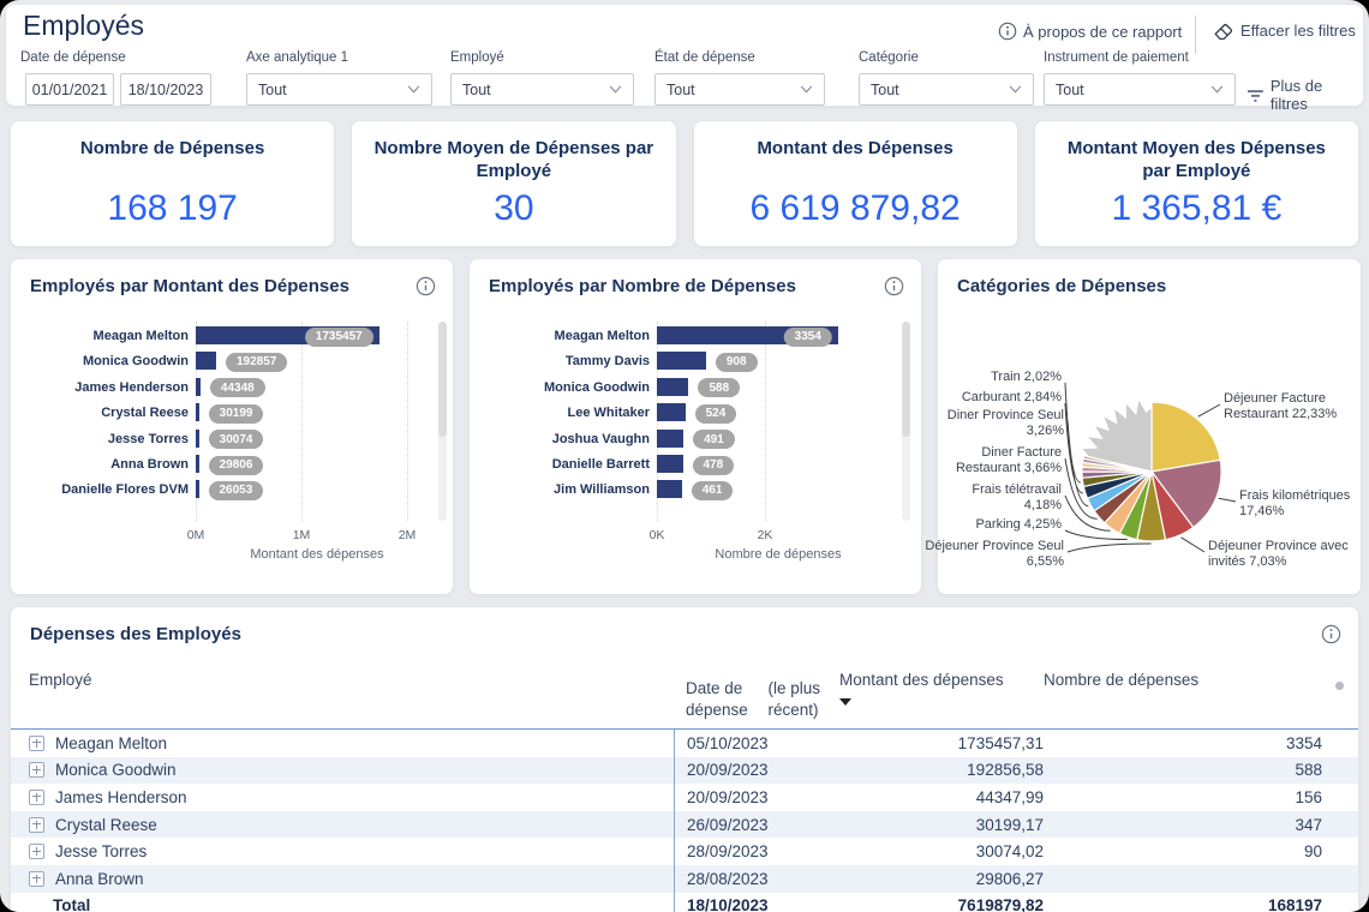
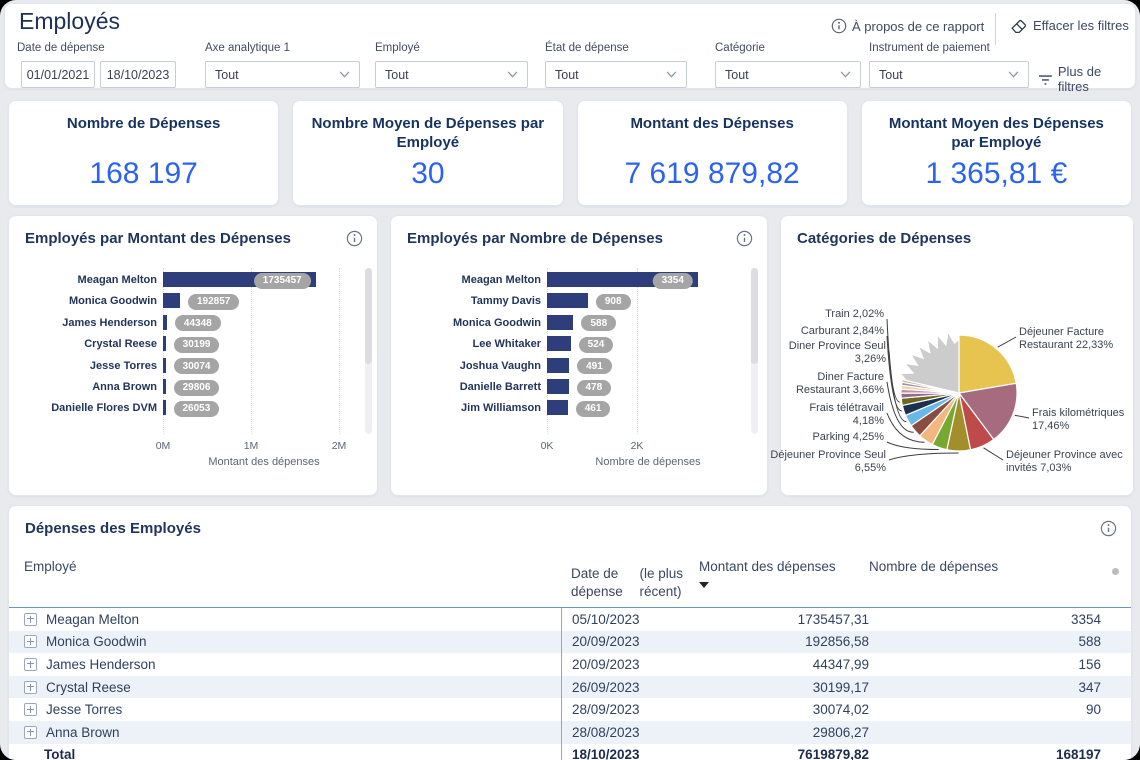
  Employés
  À propos de ce rapport
  Effacer les filtres
  Date de dépense
  01/01/2021
  18/10/2023
  Axe analytique 1
  Tout
  Employé
  Tout
  État de dépense
  Tout
  Catégorie
  Tout
  Instrument de paiement
  Tout
  Plus de filtres
  Nombre de Dépenses
  168 197
  Nombre Moyen de Dépenses par Employé
  30
  Montant des Dépenses
- 6 619 879,82
+ 7 619 879,82
  Montant Moyen des Dépenses par Employé
  1 365,81 €
  Employés par Montant des Dépenses
  0M
  1M
  2M
  Meagan Melton
  1735457
  Monica Goodwin
  192857
  James Henderson
  44348
  Crystal Reese
  30199
  Jesse Torres
  30074
  Anna Brown
  29806
  Danielle Flores DVM
  26053
  Montant des dépenses
  Employés par Nombre de Dépenses
  0K
  2K
  Meagan Melton
  3354
  Tammy Davis
  908
  Monica Goodwin
  588
  Lee Whitaker
  524
  Joshua Vaughn
  491
  Danielle Barrett
  478
  Jim Williamson
  461
  Nombre de dépenses
  Catégories de Dépenses
  Déjeuner Facture
  Restaurant 22,33%
  Frais kilométriques
  17,46%
  Déjeuner Province avec
  invités 7,03%
  Déjeuner Province Seul
  6,55%
  Parking 4,25%
  Frais télétravail
  4,18%
  Diner Facture
  Restaurant 3,66%
  Diner Province Seul
  3,26%
  Carburant 2,84%
  Train 2,02%
  Dépenses des Employés
  Employé
  Date de dépense
  (le plus récent)
  Montant des dépenses
  Nombre de dépenses
  Meagan Melton
  05/10/2023
  1735457,31
  3354
  Monica Goodwin
  20/09/2023
  192856,58
  588
  James Henderson
  20/09/2023
  44347,99
  156
  Crystal Reese
  26/09/2023
  30199,17
  347
  Jesse Torres
  28/09/2023
  30074,02
  90
  Anna Brown
  28/08/2023
  29806,27
  Total
  18/10/2023
  7619879,82
  168197
